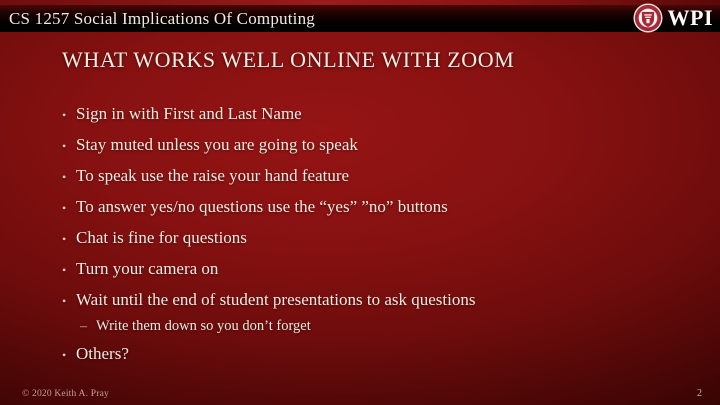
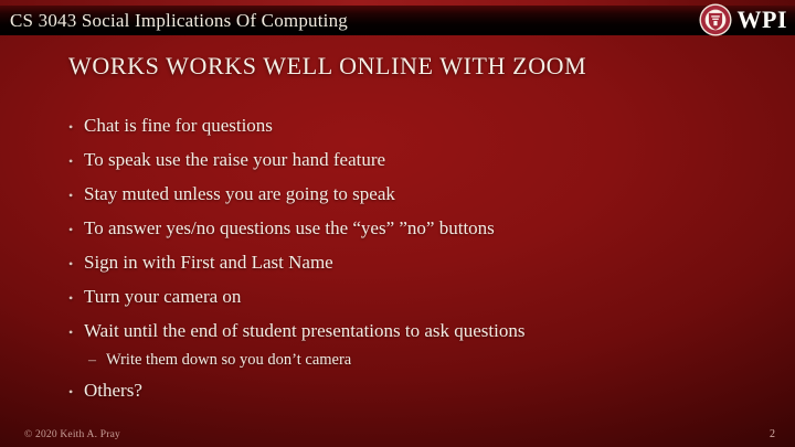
- CS 1257 Social Implications Of Computing
+ CS 3043 Social Implications Of Computing
  WPI
- WHAT WORKS WELL ONLINE WITH ZOOM
+ WORKS WORKS WELL ONLINE WITH ZOOM
  •
- Sign in with First and Last Name
+ Chat is fine for questions
  •
- Stay muted unless you are going to speak
+ To speak use the raise your hand feature
  •
- To speak use the raise your hand feature
+ Stay muted unless you are going to speak
  •
  To answer yes/no questions use the “yes” ”no” buttons
  •
- Chat is fine for questions
+ Sign in with First and Last Name
  •
  Turn your camera on
  •
  Wait until the end of student presentations to ask questions
  –
- Write them down so you don’t forget
+ Write them down so you don’t camera
  •
  Others?
  © 2020 Keith A. Pray
  2
